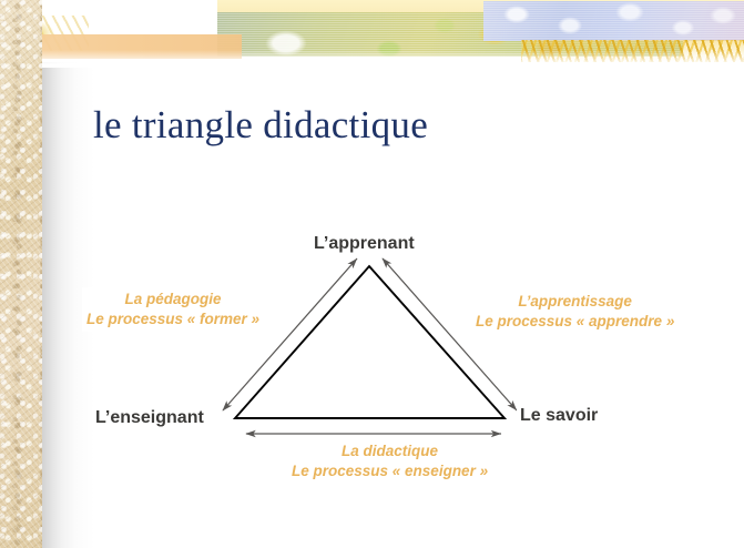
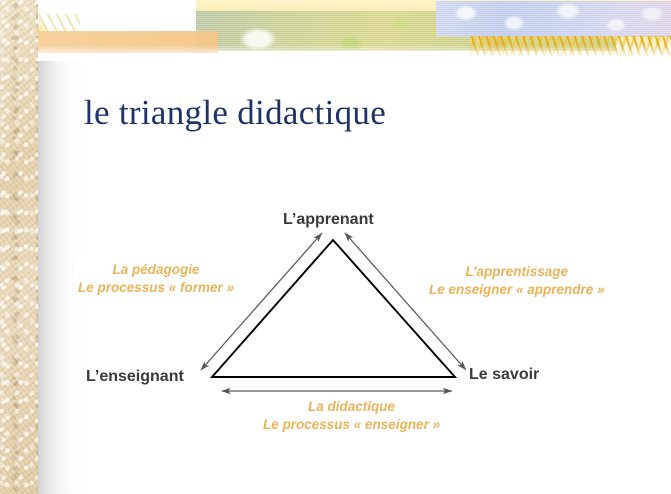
  le triangle didactique
  L’apprenant
  L’enseignant
  Le savoir
  La pédagogie
  Le processus « former »
  L’apprentissage
- Le processus « apprendre »
+ Le enseigner « apprendre »
  La didactique
  Le processus « enseigner »
